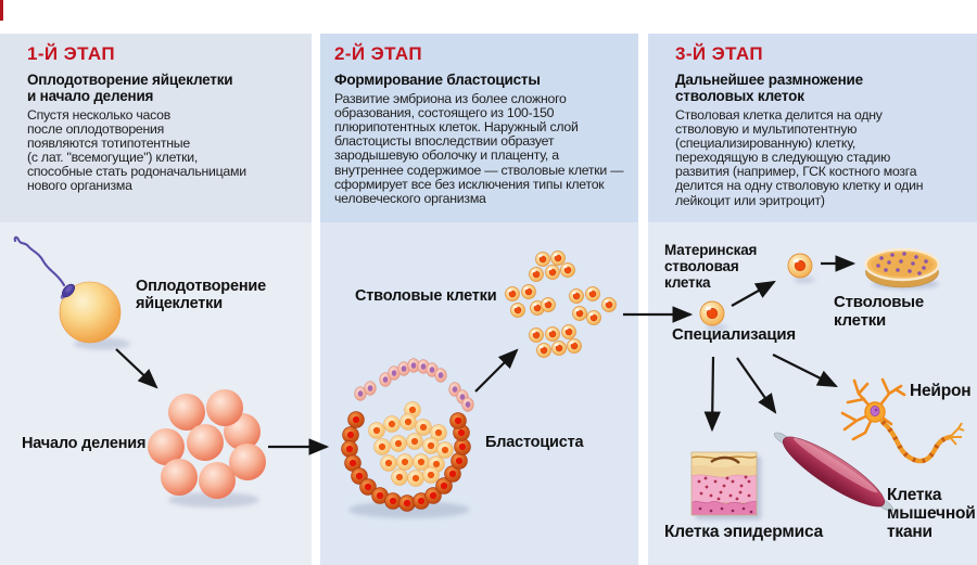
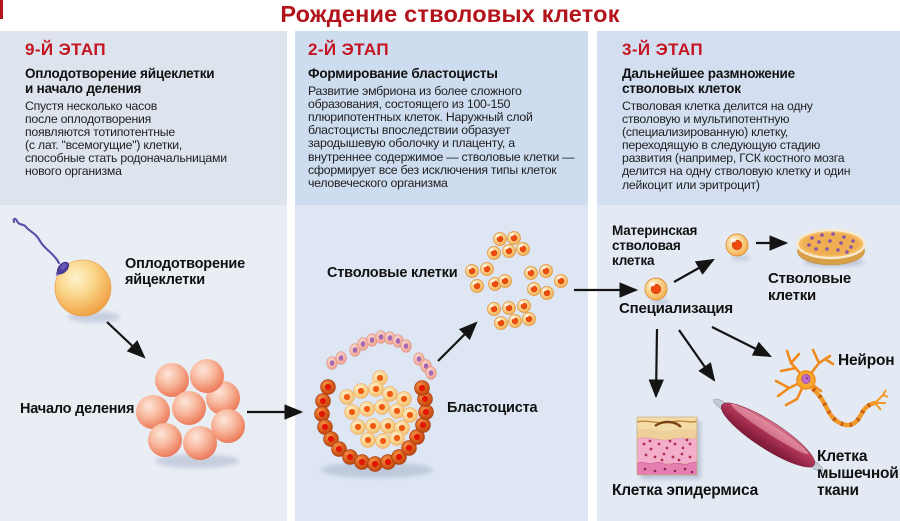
+ Рождение стволовых клеток
- 1-Й ЭТАП
+ 9-Й ЭТАП
  Оплодотворение яйцеклетки
  и начало деления
  Спустя несколько часов
  после оплодотворения
  появляются тотипотентные
  (с лат. "всемогущие") клетки,
  способные стать родоначальницами
  нового организма
  2-Й ЭТАП
  Формирование бластоцисты
  Развитие эмбриона из более сложного
  образования, состоящего из 100-150
  плюрипотентных клеток. Наружный слой
  бластоцисты впоследствии образует
  зародышевую оболочку и плаценту, а
  внутреннее содержимое — стволовые клетки —
  сформирует все без исключения типы клеток
  человеческого организма
  3-Й ЭТАП
  Дальнейшее размножение
  стволовых клеток
  Стволовая клетка делится на одну
  стволовую и мультипотентную
  (специализированную) клетку,
  переходящую в следующую стадию
  развития (например, ГСК костного мозга
  делится на одну стволовую клетку и один
  лейкоцит или эритроцит)
  Оплодотворение
  яйцеклетки
  Начало деления
  Стволовые клетки
  Бластоциста
  Материнская
  стволовая
  клетка
  Специализация
  Стволовые клетки
  Нейрон
  Клетка
  мышечной
  ткани
  Клетка эпидермиса
